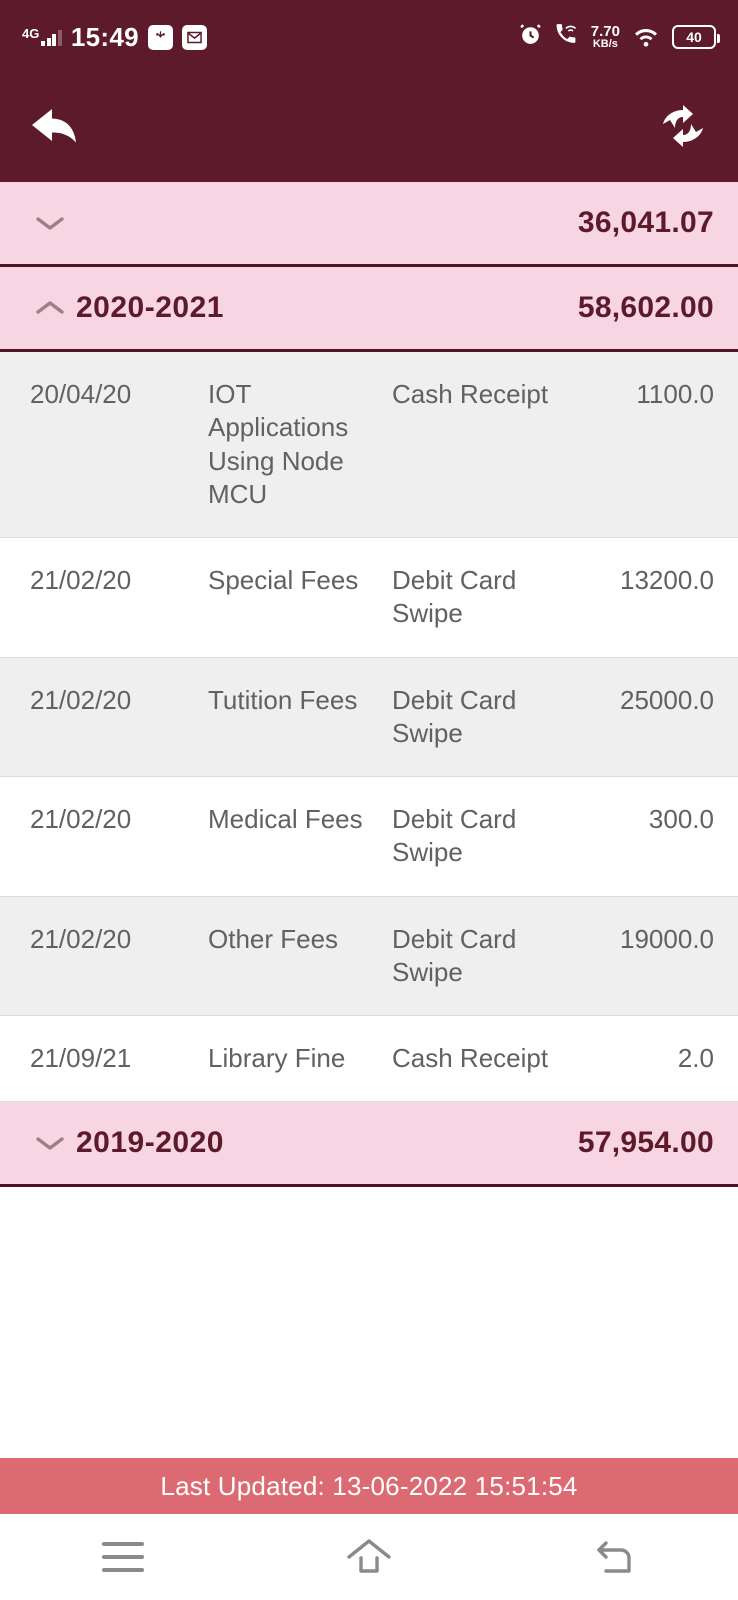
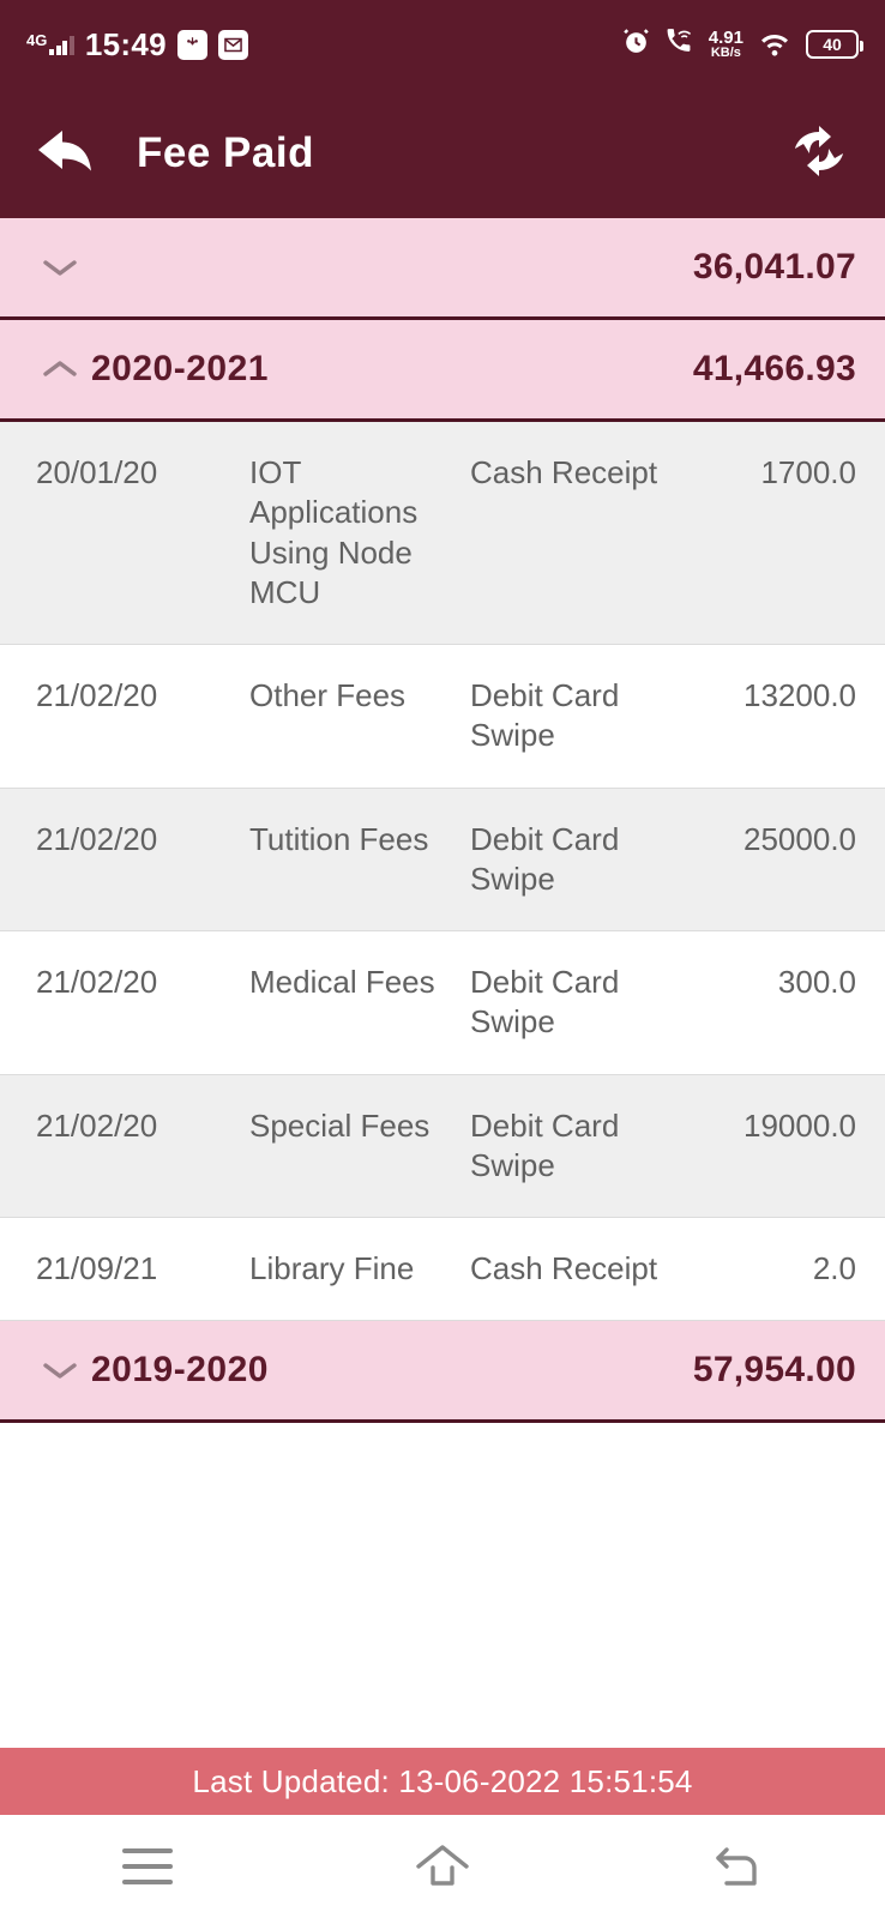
  4G
  15:49
- 7.70
+ 4.91
  KB/s
  40
+ Fee Paid
  36,041.07
  2020-2021
- 58,602.00
+ 41,466.93
- 20/04/20
+ 20/01/20
  IOT Applications Using Node MCU
  Cash Receipt
- 1100.0
+ 1700.0
  21/02/20
- Special Fees
+ Other Fees
  Debit Card Swipe
  13200.0
  21/02/20
  Tutition Fees
  Debit Card Swipe
  25000.0
  21/02/20
  Medical Fees
  Debit Card Swipe
  300.0
  21/02/20
- Other Fees
+ Special Fees
  Debit Card Swipe
  19000.0
  21/09/21
  Library Fine
  Cash Receipt
  2.0
  2019-2020
  57,954.00
  Last Updated: 13-06-2022 15:51:54
